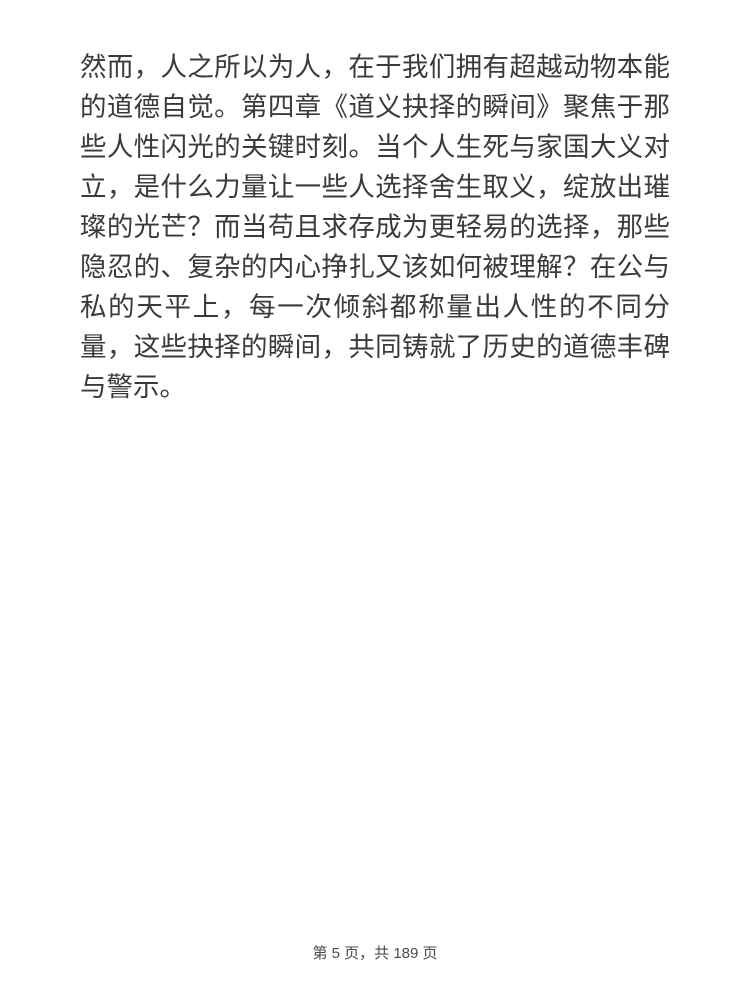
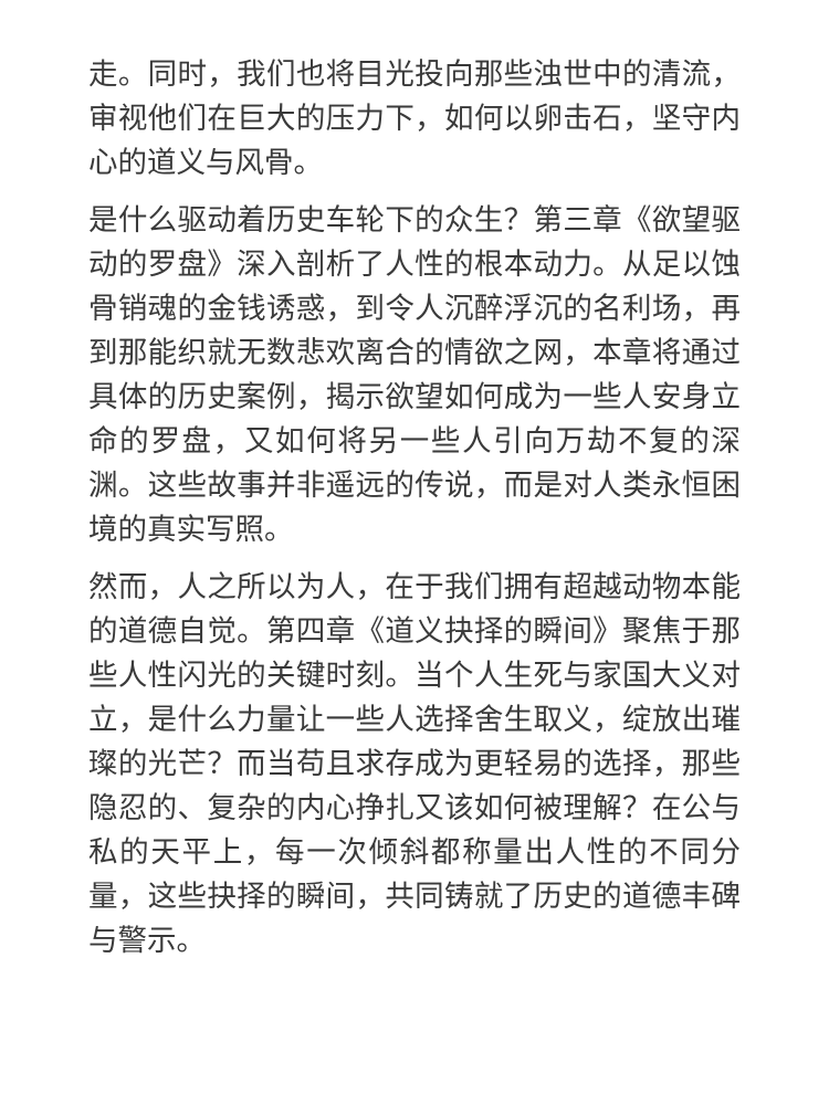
+ 走。同时，我们也将目光投向那些浊世中的清流，审视他们在巨大的压力下，如何以卵击石，坚守内心的道义与风骨。
+ 是什么驱动着历史车轮下的众生？第三章《欲望驱动的罗盘》深入剖析了人性的根本动力。从足以蚀骨销魂的金钱诱惑，到令人沉醉浮沉的名利场，再到那能织就无数悲欢离合的情欲之网，本章将通过具体的历史案例，揭示欲望如何成为一些人安身立命的罗盘，又如何将另一些人引向万劫不复的深渊。这些故事并非遥远的传说，而是对人类永恒困境的真实写照。
  然而，人之所以为人，在于我们拥有超越动物本能的道德自觉。第四章《道义抉择的瞬间》聚焦于那些人性闪光的关键时刻。当个人生死与家国大义对立，是什么力量让一些人选择舍生取义，绽放出璀璨的光芒？而当苟且求存成为更轻易的选择，那些隐忍的、复杂的内心挣扎又该如何被理解？在公与私的天平上，每一次倾斜都称量出人性的不同分量，这些抉择的瞬间，共同铸就了历史的道德丰碑与警示。
- 第 5 页，共 189 页
